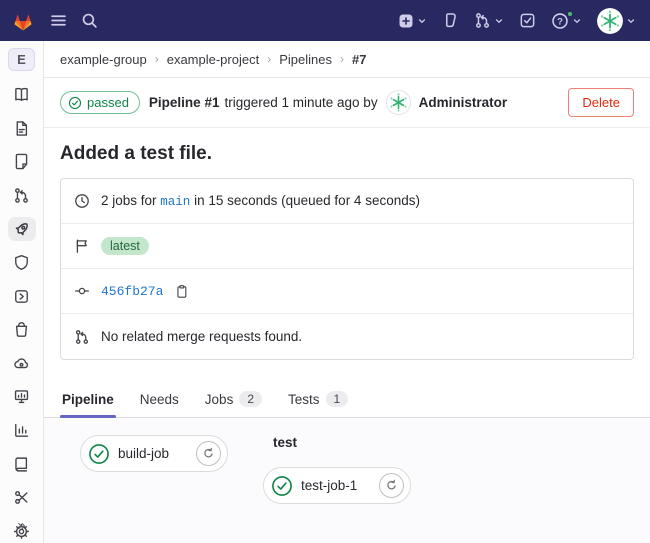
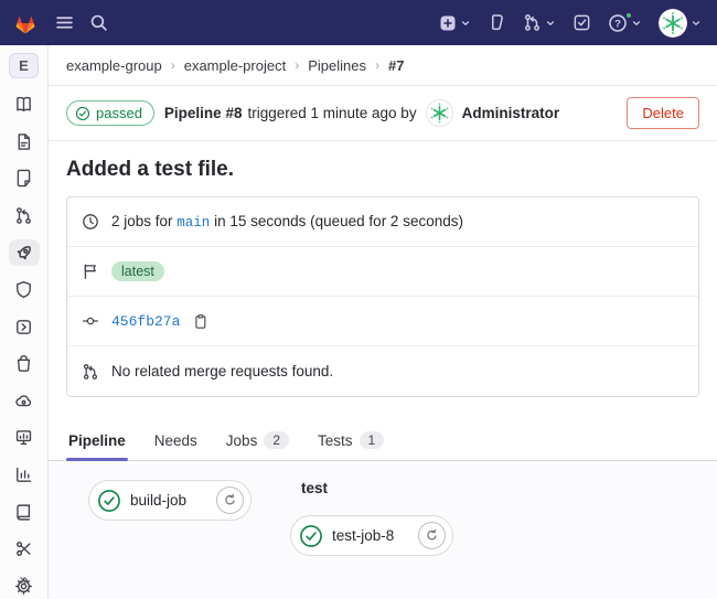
  ?
  E
  »
  example-group
  ›
  example-project
  ›
  Pipelines
  ›
  #7
  passed
- Pipeline #1
+ Pipeline #8
  triggered 1 minute ago by
  Administrator
  Delete
  Added a test file.
- 2 jobs for main in 15 seconds (queued for 4 seconds)
+ 2 jobs for main in 15 seconds (queued for 2 seconds)
  latest
  456fb27a
  No related merge requests found.
  Pipeline
  Needs
  Jobs
  2
  Tests
  1
  build-job
  test
- test-job-1
+ test-job-8
